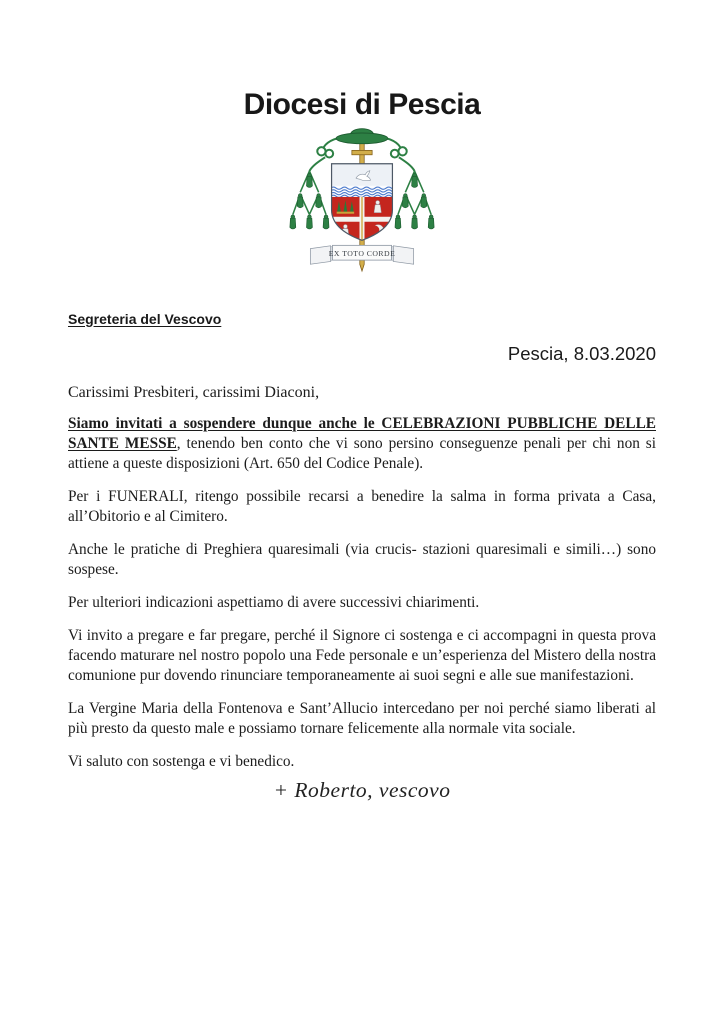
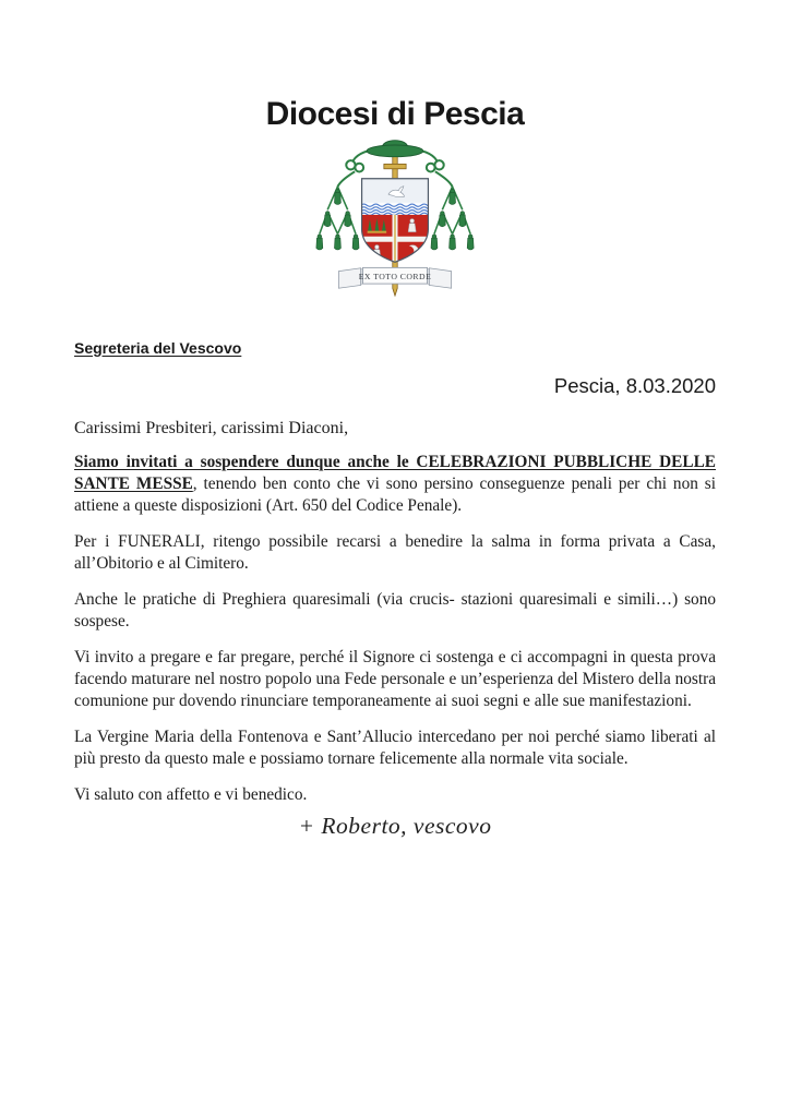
  Diocesi di Pescia
  EX TOTO CORDE
  Segreteria del Vescovo
  Pescia, 8.03.2020
  Carissimi Presbiteri, carissimi Diaconi,
  Siamo invitati a sospendere dunque anche le CELEBRAZIONI PUBBLICHE DELLE SANTE MESSE, tenendo ben conto che vi sono persino conseguenze penali per chi non si attiene a queste disposizioni (Art. 650 del Codice Penale).
  Per i FUNERALI, ritengo possibile recarsi a benedire la salma in forma privata a Casa, all’Obitorio e al Cimitero.
  Anche le pratiche di Preghiera quaresimali (via crucis- stazioni quaresimali e simili…) sono sospese.
- Per ulteriori indicazioni aspettiamo di avere successivi chiarimenti.
  Vi invito a pregare e far pregare, perché il Signore ci sostenga e ci accompagni in questa prova facendo maturare nel nostro popolo una Fede personale e un’esperienza del Mistero della nostra comunione pur dovendo rinunciare temporaneamente ai suoi segni e alle sue manifestazioni.
  La Vergine Maria della Fontenova e Sant’Allucio intercedano per noi perché siamo liberati al più presto da questo male e possiamo tornare felicemente alla normale vita sociale.
- Vi saluto con sostenga e vi benedico.
+ Vi saluto con affetto e vi benedico.
  + Roberto, vescovo
